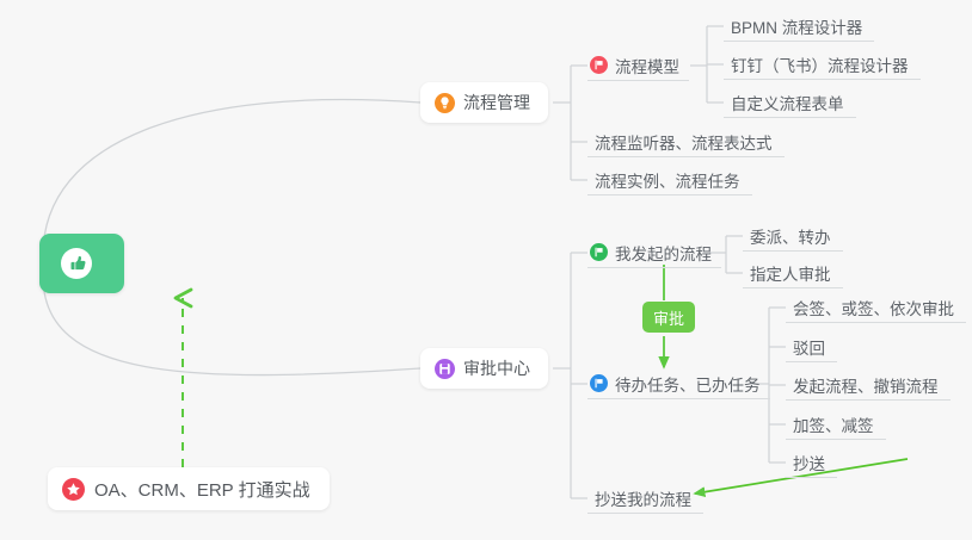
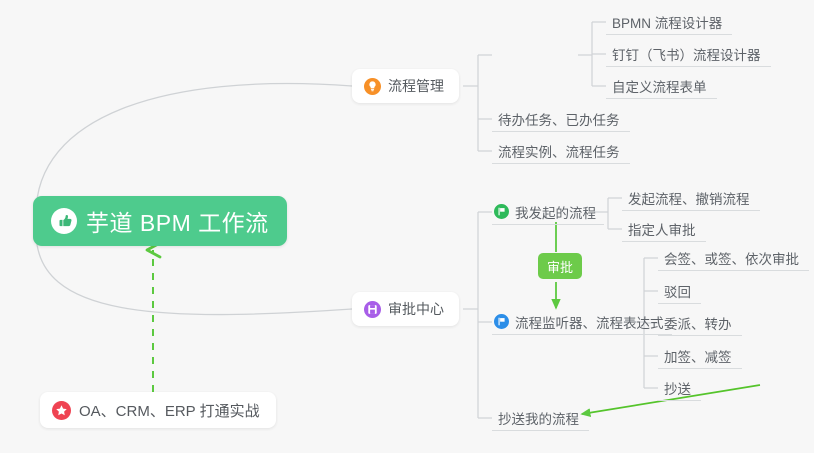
+ 芋道 BPM 工作流
  流程管理
- 流程模型
  BPMN 流程设计器
  钉钉（飞书）流程设计器
  自定义流程表单
- 流程监听器、流程表达式
+ 待办任务、已办任务
  流程实例、流程任务
  审批中心
  我发起的流程
- 委派、转办
+ 发起流程、撤销流程
  指定人审批
  审批
- 待办任务、已办任务
+ 流程监听器、流程表达式
  会签、或签、依次审批
  驳回
- 发起流程、撤销流程
+ 委派、转办
  加签、减签
  抄送
  抄送我的流程
  OA、CRM、ERP 打通实战
